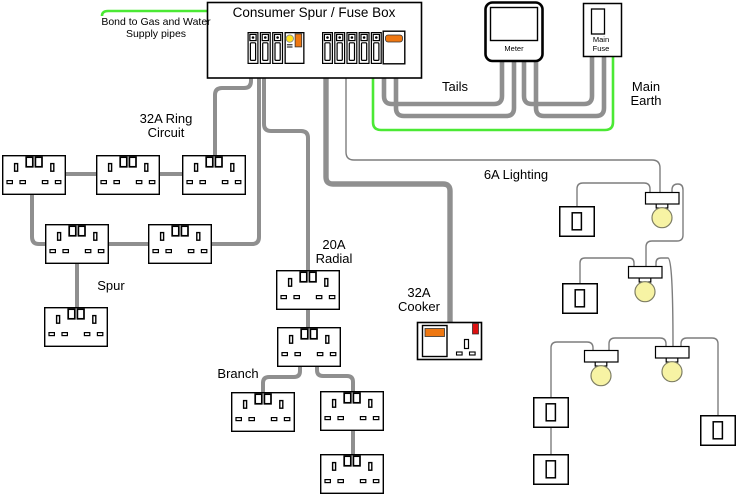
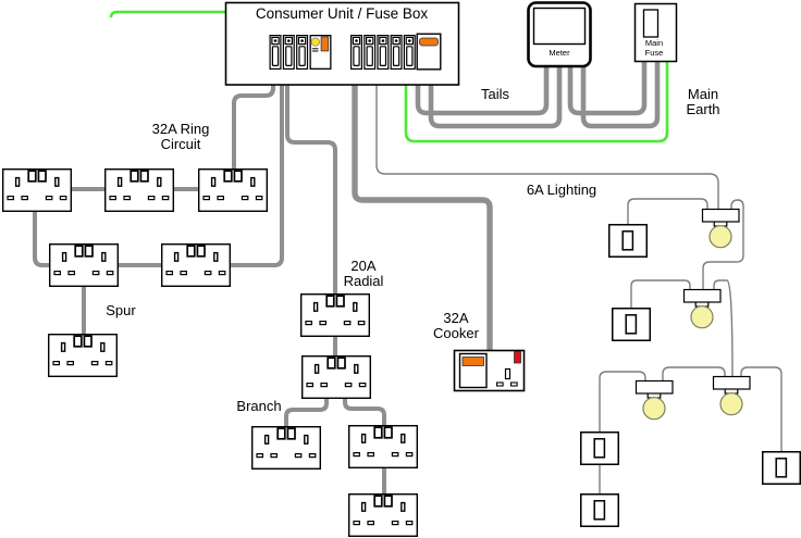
- Bond to Gas and Water
- Supply pipes
- Consumer Spur / Fuse Box
+ Consumer Unit / Fuse Box
  Meter
  Main
  Fuse
  Tails
  Main
  Earth
  32A Ring
  Circuit
  6A Lighting
  20A
  Radial
  Spur
  32A
  Cooker
  Branch
